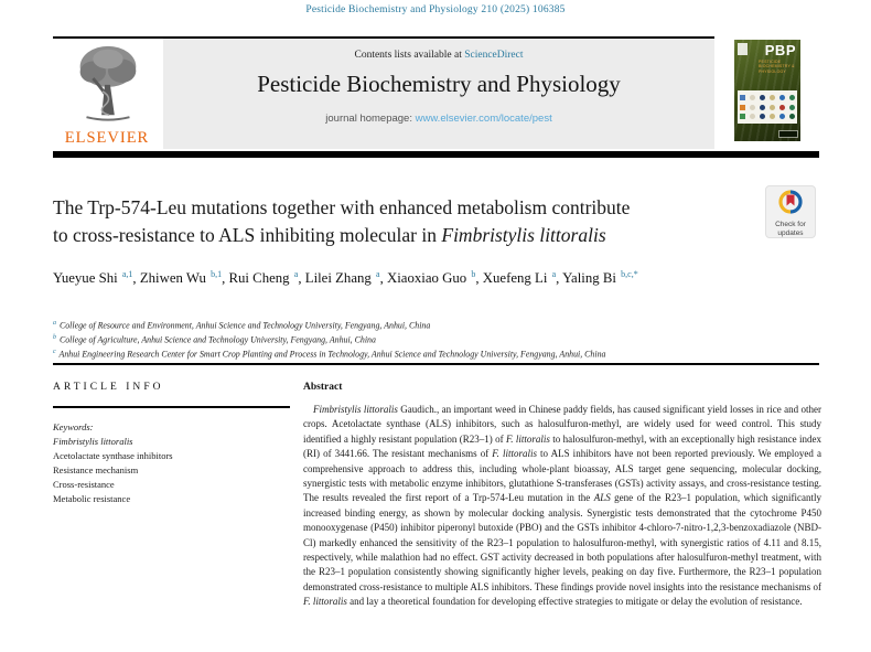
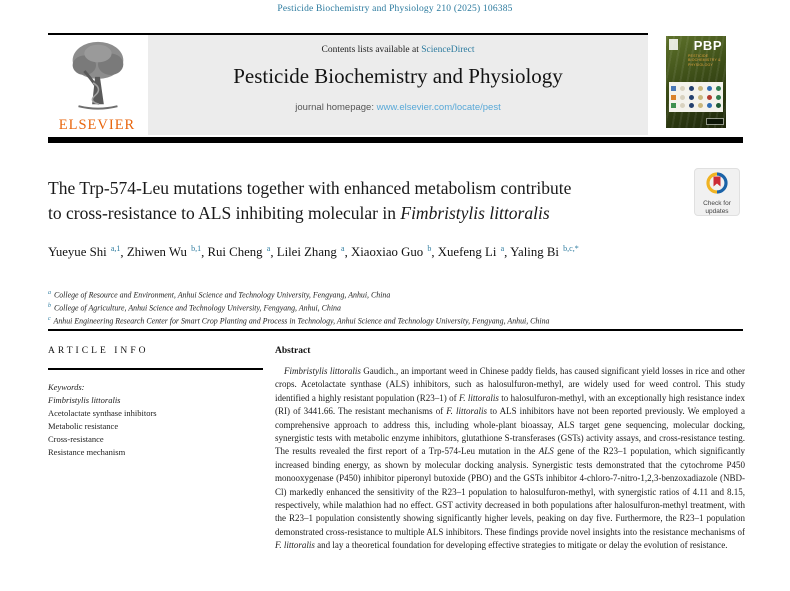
  Pesticide Biochemistry and Physiology 210 (2025) 106385
  ELSEVIER
  Contents lists available at ScienceDirect
  Pesticide Biochemistry and Physiology
  journal homepage: www.elsevier.com/locate/pest
  The Trp-574-Leu mutations together with enhanced metabolism contribute
  to cross-resistance to ALS inhibiting molecular in Fimbristylis littoralis
  Yueyue Shi a,1, Zhiwen Wu b,1, Rui Cheng a, Lilei Zhang a, Xiaoxiao Guo b, Xuefeng Li a, Yaling Bi b,c,*
  College of Resource and Environment, Anhui Science and Technology University, Fengyang, Anhui, China
  College of Agriculture, Anhui Science and Technology University, Fengyang, Anhui, China
  Anhui Engineering Research Center for Smart Crop Planting and Process in Technology, Anhui Science and Technology University, Fengyang, Anhui, China
  ARTICLE INFO
  Keywords:
  Fimbristylis littoralis
  Acetolactate synthase inhibitors
- Resistance mechanism
+ Metabolic resistance
  Cross-resistance
- Metabolic resistance
+ Resistance mechanism
  Abstract
  Fimbristylis littoralis Gaudich., an important weed in Chinese paddy fields, has caused significant yield losses in rice and other crops. Acetolactate synthase (ALS) inhibitors, such as halosulfuron-methyl, are widely used for weed control. This study identified a highly resistant population (R23–1) of F. littoralis to halosulfuron-methyl, with an exceptionally high resistance index (RI) of 3441.66. The resistant mechanisms of F. littoralis to ALS inhibitors have not been reported previously. We employed a comprehensive approach to address this, including whole-plant bioassay, ALS target gene sequencing, molecular docking, synergistic tests with metabolic enzyme inhibitors, glutathione S-transferases (GSTs) activity assays, and cross-resistance testing. The results revealed the first report of a Trp-574-Leu mutation in the ALS gene of the R23–1 population, which significantly increased binding energy, as shown by molecular docking analysis. Synergistic tests demonstrated that the cytochrome P450 monooxygenase (P450) inhibitor piperonyl butoxide (PBO) and the GSTs inhibitor 4-chloro-7-nitro-1,2,3-benzoxadiazole (NBD-Cl) markedly enhanced the sensitivity of the R23–1 population to halosulfuron-methyl, with synergistic ratios of 4.11 and 8.15, respectively, while malathion had no effect. GST activity decreased in both populations after halosulfuron-methyl treatment, with the R23–1 population consistently showing significantly higher levels, peaking on day five. Furthermore, the R23–1 population demonstrated cross-resistance to multiple ALS inhibitors. These findings provide novel insights into the resistance mechanisms of F. littoralis and lay a theoretical foundation for developing effective strategies to mitigate or delay the evolution of resistance.
